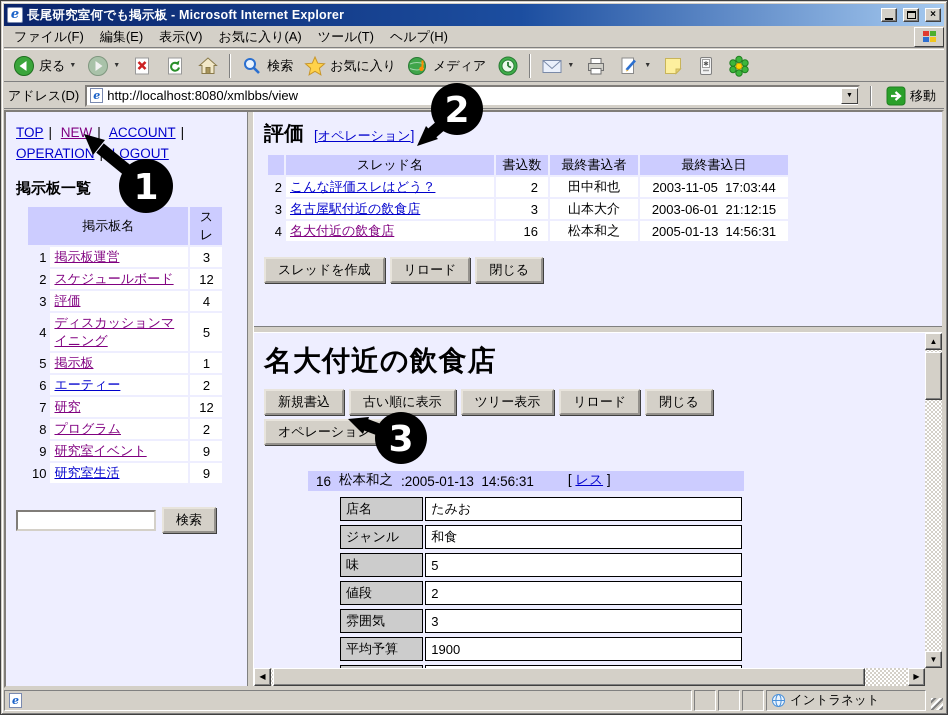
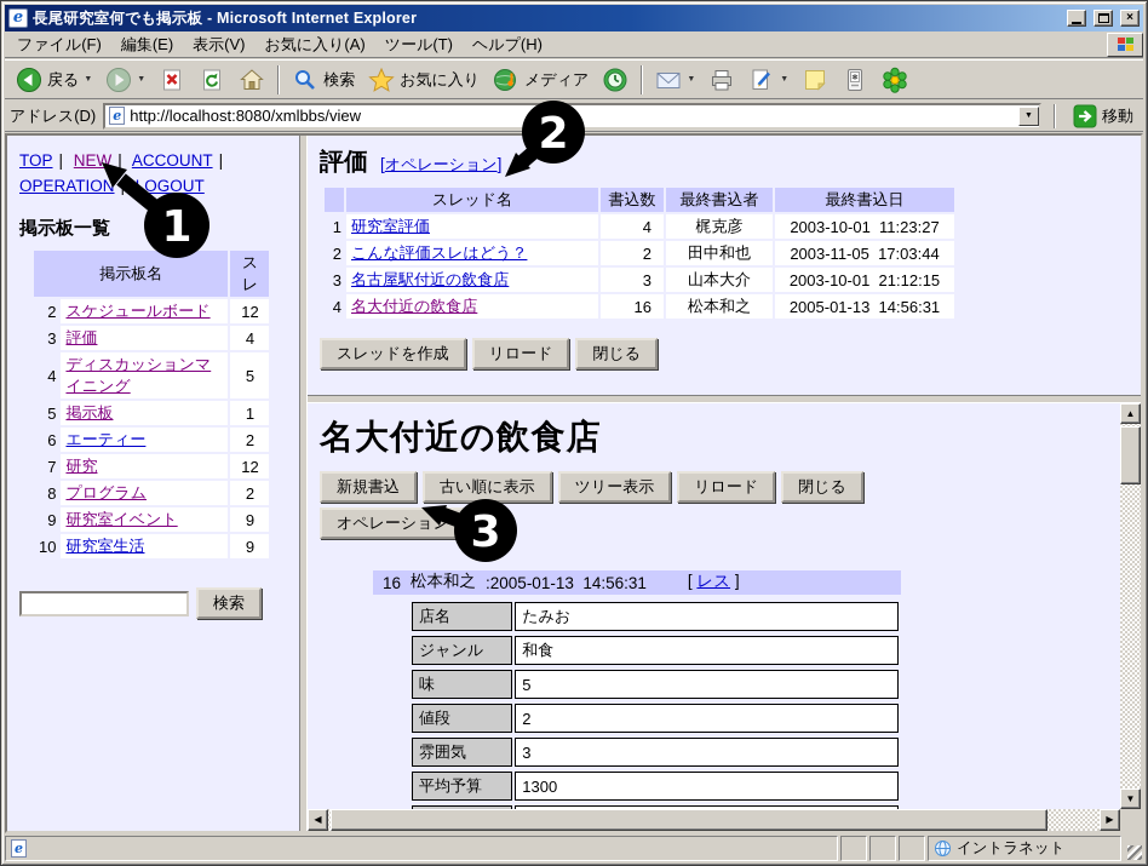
  e
  長尾研究室何でも掲示板 - Microsoft Internet Explorer
  ×
  ファイル(F)
  編集(E)
  表示(V)
  お気に入り(A)
  ツール(T)
  ヘルプ(H)
  戻る
  検索
  お気に入り
  メディア
  アドレス(D)
  e
  http://localhost:8080/xmlbbs/view
  移動
  TOP | NEW | ACCOUNT | OPERATION OGOUT
  掲示板一覧
  掲示板名	スレ
- 1	掲示板運営	3
  2	スケジュールボード	12
  3	評価	4
  4	ディスカッションマイニング	5
  5	掲示板	1
  6	エーティー	2
  7	研究	12
  8	プログラム	2
  9	研究室イベント	9
  10	研究室生活	9
  検索
  評価
  [オペレーション]
  	スレッド名	書込数	最終書込者	最終書込日
+ 1	研究室評価	4	梶克彦	2003-10-01 11:23:27
  2	こんな評価スレはどう？	2	田中和也	2003-11-05 17:03:44
- 3	名古屋駅付近の飲食店	3	山本大介	2003-06-01 21:12:15
+ 3	名古屋駅付近の飲食店	3	山本大介	2003-10-01 21:12:15
  4	名大付近の飲食店	16	松本和之	2005-01-13 14:56:31
  スレッドを作成
  リロード
  閉じる
  名大付近の飲食店
  新規書込
  古い順に表示
  ツリー表示
  リロード
  閉じる
  オペレーション
  16
  松本和之
  :2005-01-13 14:56:31
  [ レス ]
  店名	たみお
  ジャンル	和食
  味	5
  値段	2
  雰囲気	3
- 平均予算	1900
+ 平均予算	1300
  ▲
  ▼
  ◀
  ▶
  e
  イントラネット
  1
  2
  3
